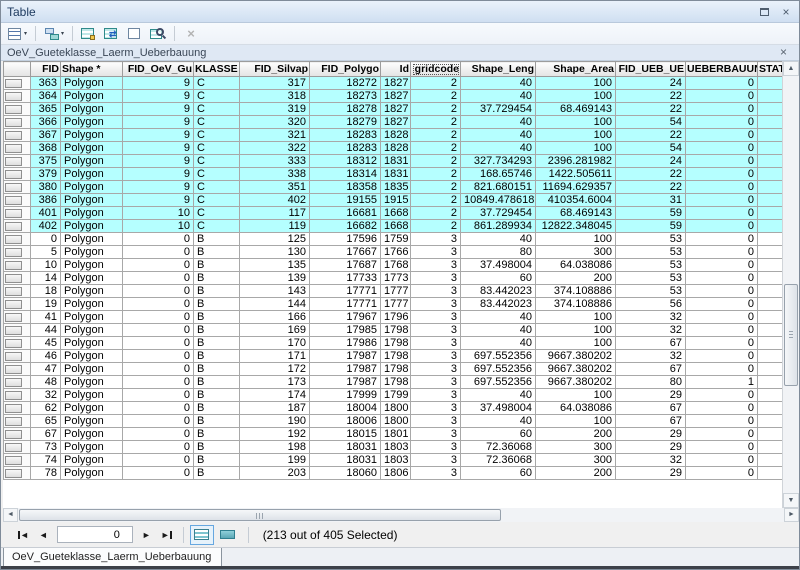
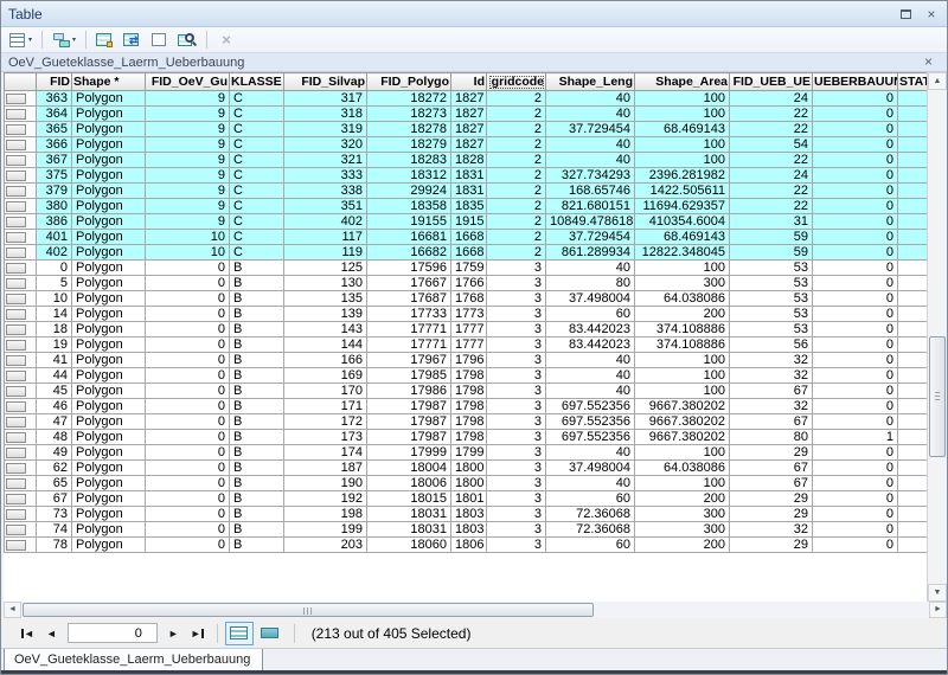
  Table
  ×
  ⇄
  ×
  OeV_Gueteklasse_Laerm_Ueberbauung
  ×
  	FID	Shape *	FID_OeV_Gu	KLASSE	FID_Silvap	FID_Polygo	Id	gridcode	Shape_Leng	Shape_Area	FID_UEB_UE	UEBERBAUU	STA
  	363	Polygon	9	C	317	18272	1827	2	40	100	24	0
  	364	Polygon	9	C	318	18273	1827	2	40	100	22	0
  	365	Polygon	9	C	319	18278	1827	2	37.729454	68.469143	22	0
  	366	Polygon	9	C	320	18279	1827	2	40	100	54	0
  	367	Polygon	9	C	321	18283	1828	2	40	100	22	0
- 	368	Polygon	9	C	322	18283	1828	2	40	100	54	0
  	375	Polygon	9	C	333	18312	1831	2	327.734293	2396.281982	24	0
- 	379	Polygon	9	C	338	18314	1831	2	168.65746	1422.505611	22	0
+ 	379	Polygon	9	C	338	29924	1831	2	168.65746	1422.505611	22	0
  	380	Polygon	9	C	351	18358	1835	2	821.680151	11694.629357	22	0
  	386	Polygon	9	C	402	19155	1915	2	10849.478618	410354.6004	31	0
  	401	Polygon	10	C	117	16681	1668	2	37.729454	68.469143	59	0
  	402	Polygon	10	C	119	16682	1668	2	861.289934	12822.348045	59	0
  	0	Polygon	0	B	125	17596	1759	3	40	100	53	0
  	5	Polygon	0	B	130	17667	1766	3	80	300	53	0
  	10	Polygon	0	B	135	17687	1768	3	37.498004	64.038086	53	0
  	14	Polygon	0	B	139	17733	1773	3	60	200	53	0
  	18	Polygon	0	B	143	17771	1777	3	83.442023	374.108886	53	0
  	19	Polygon	0	B	144	17771	1777	3	83.442023	374.108886	56	0
  	41	Polygon	0	B	166	17967	1796	3	40	100	32	0
  	44	Polygon	0	B	169	17985	1798	3	40	100	32	0
  	45	Polygon	0	B	170	17986	1798	3	40	100	67	0
  	46	Polygon	0	B	171	17987	1798	3	697.552356	9667.380202	32	0
  	47	Polygon	0	B	172	17987	1798	3	697.552356	9667.380202	67	0
  	48	Polygon	0	B	173	17987	1798	3	697.552356	9667.380202	80	1
- 	32	Polygon	0	B	174	17999	1799	3	40	100	29	0
+ 	49	Polygon	0	B	174	17999	1799	3	40	100	29	0
  	62	Polygon	0	B	187	18004	1800	3	37.498004	64.038086	67	0
  	65	Polygon	0	B	190	18006	1800	3	40	100	67	0
  	67	Polygon	0	B	192	18015	1801	3	60	200	29	0
  	73	Polygon	0	B	198	18031	1803	3	72.36068	300	29	0
  	74	Polygon	0	B	199	18031	1803	3	72.36068	300	32	0
  	78	Polygon	0	B	203	18060	1806	3	60	200	29	0
  ◄
  ◄
  0
  ►
  ►
  (213 out of 405 Selected)
  OeV_Gueteklasse_Laerm_Ueberbauung
